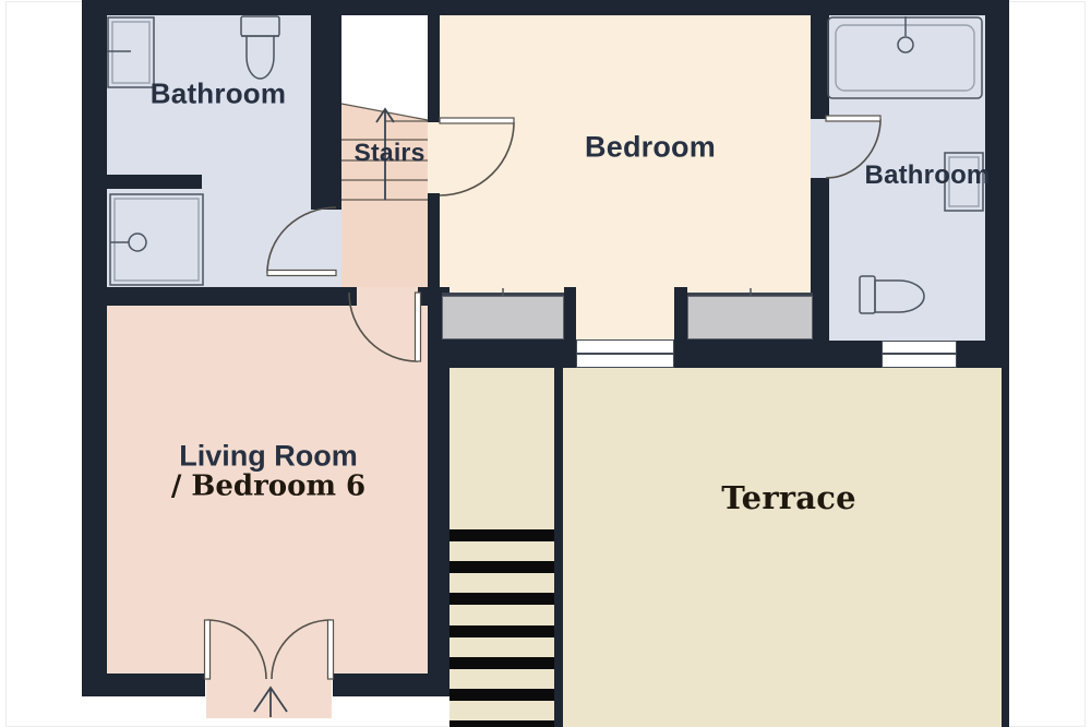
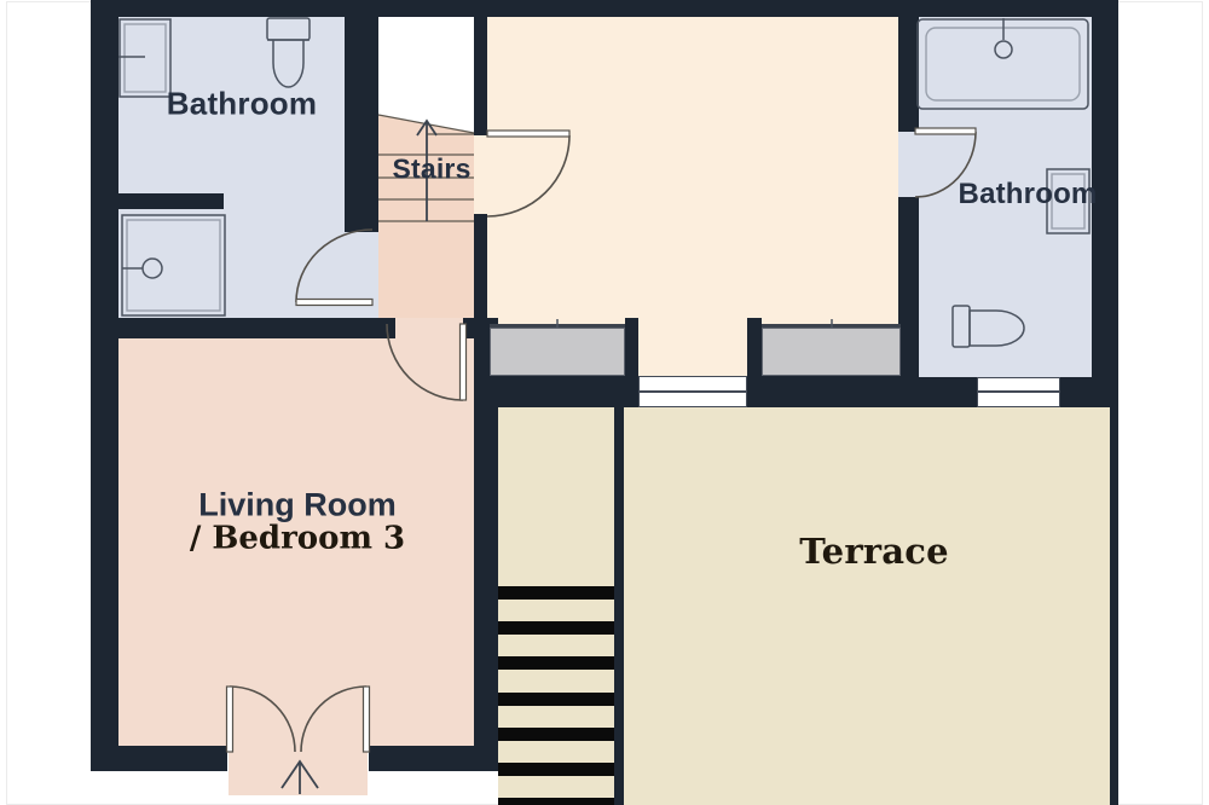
  Bathroom
  Stairs
- Bedroom
  Bathroom
  Living Room
- / Bedroom 6
+ / Bedroom 3
  Terrace
